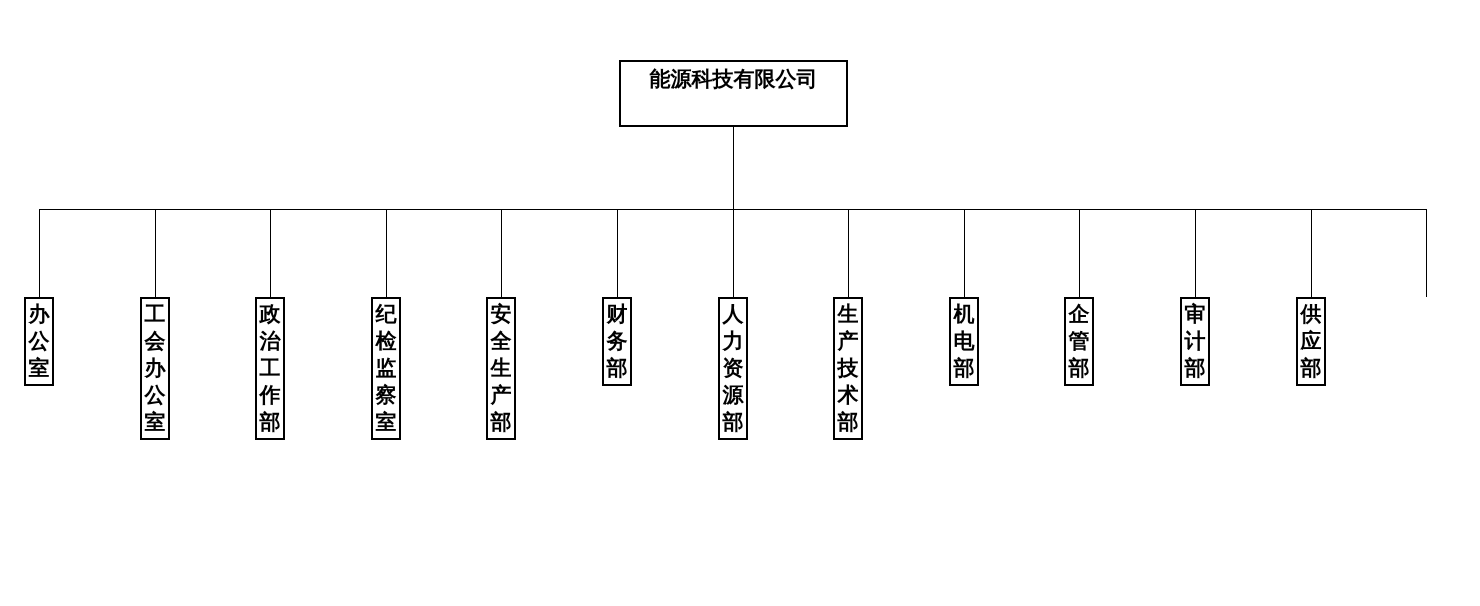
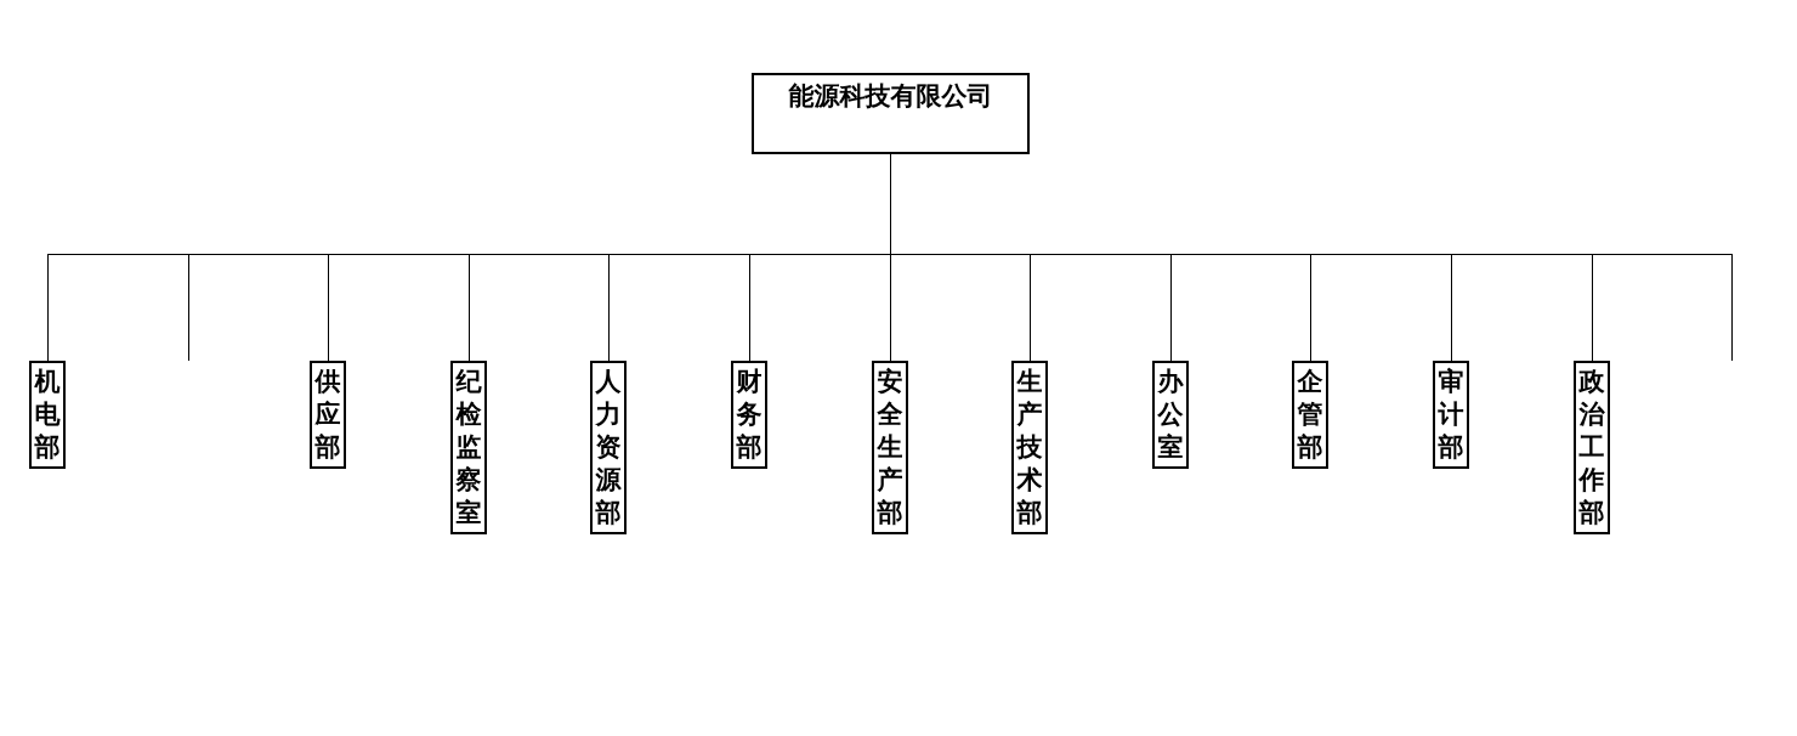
  能源科技有限公司
- 办公室
+ 机电部
- 工会办公室
- 政治工作部
+ 供应部
  纪检监察室
- 安全生产部
+ 人力资源部
  财务部
- 人力资源部
+ 安全生产部
  生产技术部
- 机电部
+ 办公室
  企管部
  审计部
- 供应部
+ 政治工作部
